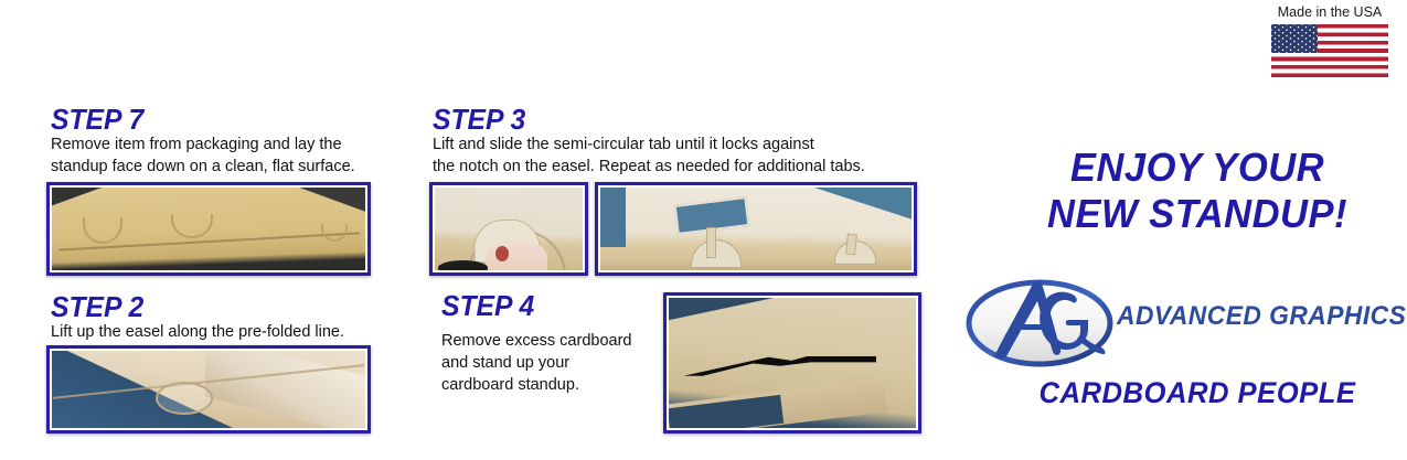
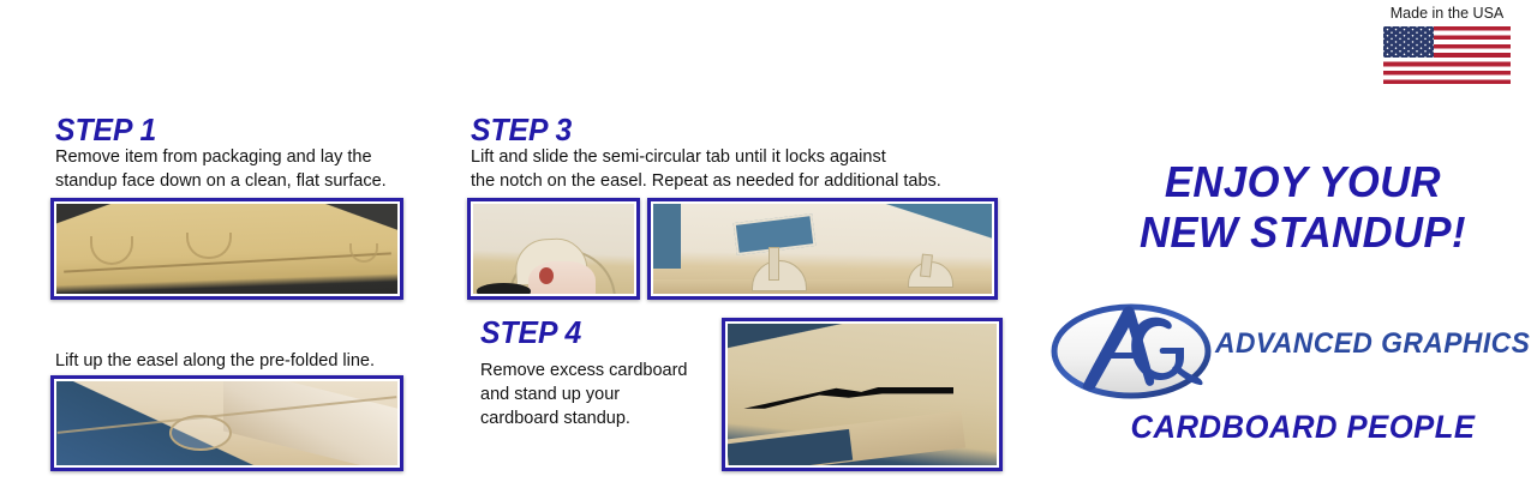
  Made in the USA
- STEP 7
+ STEP 1
  Remove item from packaging and lay the
  standup face down on a clean, flat surface.
- STEP 2
  Lift up the easel along the pre-folded line.
  STEP 3
  Lift and slide the semi-circular tab until it locks against
  the notch on the easel. Repeat as needed for additional tabs.
  STEP 4
  Remove excess cardboard
  and stand up your
  cardboard standup.
  ENJOY YOUR
  NEW STANDUP!
  ADVANCED GRAPHICS
  CARDBOARD PEOPLE
